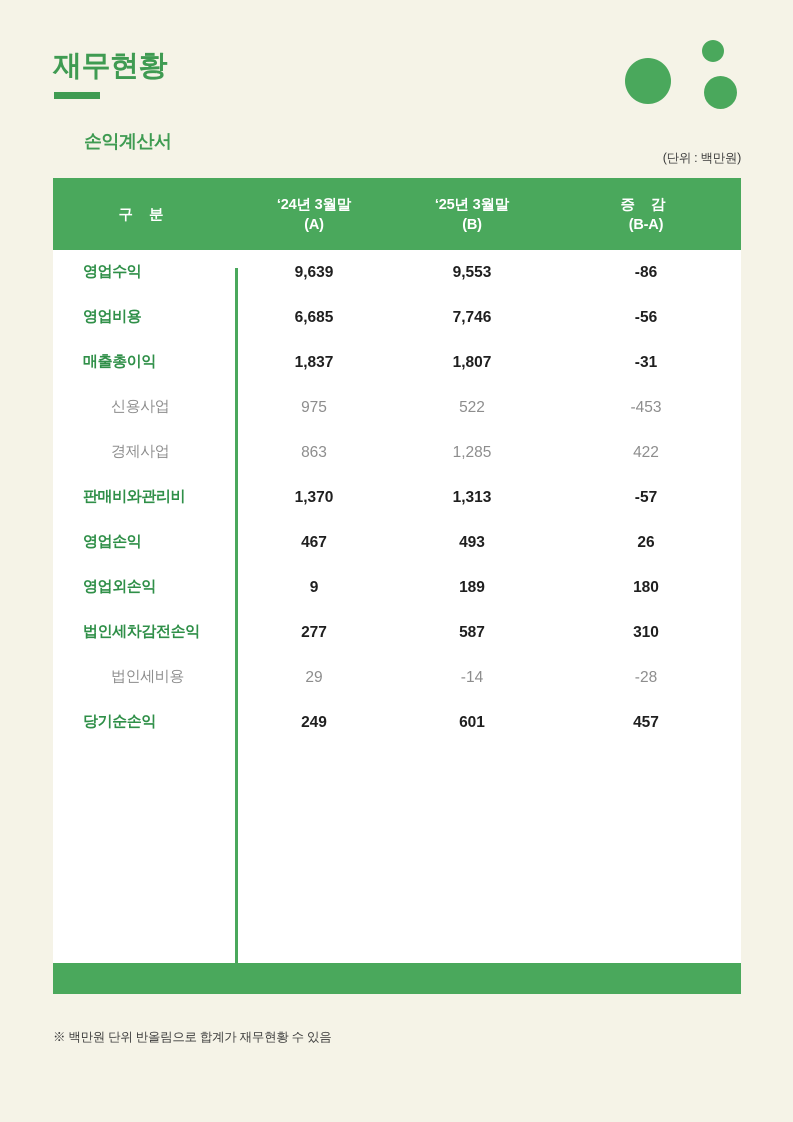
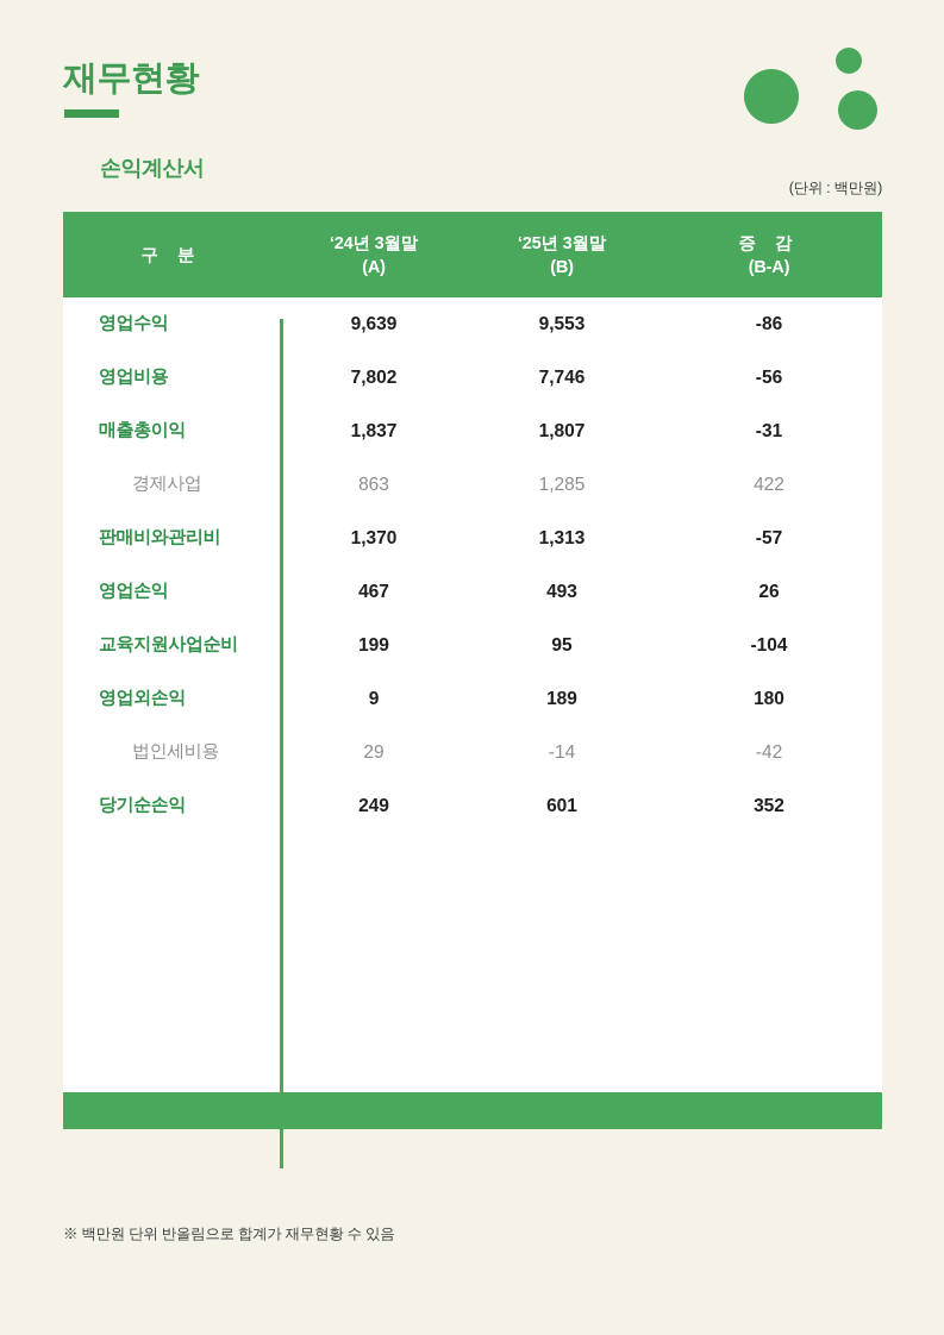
  재무현황
  손익계산서
  (단위 : 백만원)
  구 분	‘24년 3월말 (A)	‘25년 3월말 (B)	증 감 (B-A)
  영업수익	9,639	9,553	-86
- 영업비용	6,685	7,746	-56
+ 영업비용	7,802	7,746	-56
  매출총이익	1,837	1,807	-31
- 신용사업	975	522	-453
  경제사업	863	1,285	422
  판매비와관리비	1,370	1,313	-57
  영업손익	467	493	26
+ 교육지원사업순비	199	95	-104
  영업외손익	9	189	180
- 법인세차감전손익	277	587	310
- 법인세비용	29	-14	-28
+ 법인세비용	29	-14	-42
- 당기순손익	249	601	457
+ 당기순손익	249	601	352
  ※ 백만원 단위 반올림으로 합계가 재무현황 수 있음
